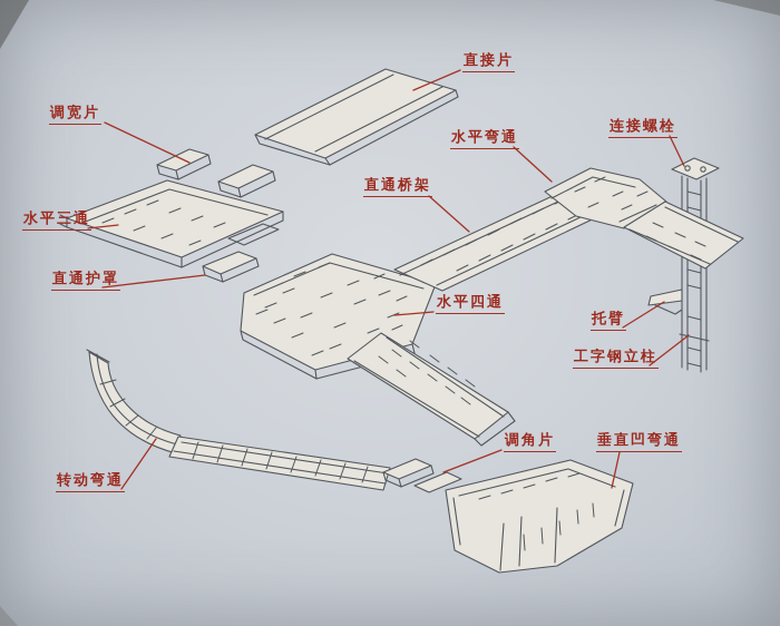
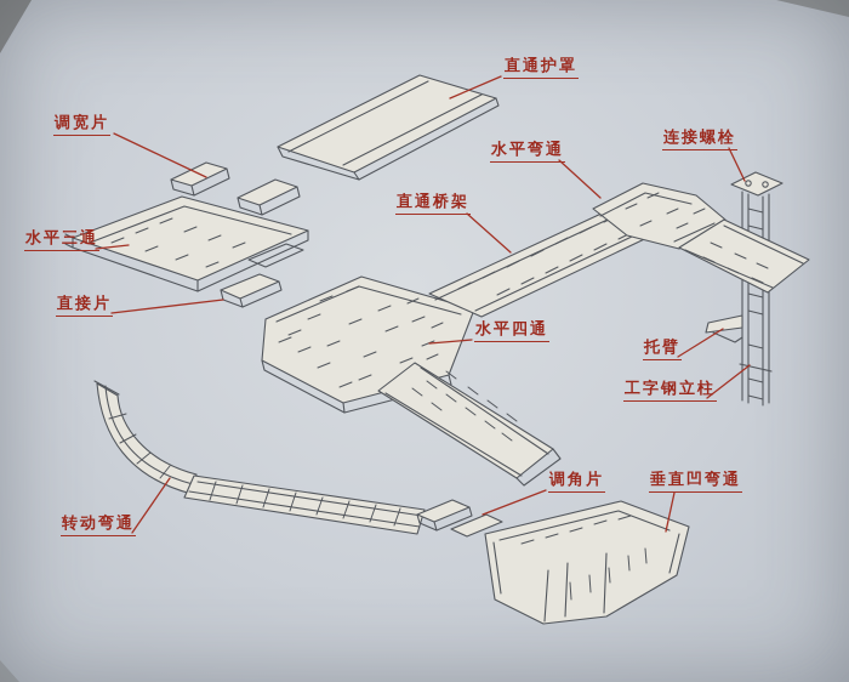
- 直接片
+ 直通护罩
  调宽片
  水平弯通
  连接螺栓
  直通桥架
  水平三通
- 直通护罩
+ 直接片
  水平四通
  托臂
  工字钢立柱
  调角片
  垂直凹弯通
  转动弯通
